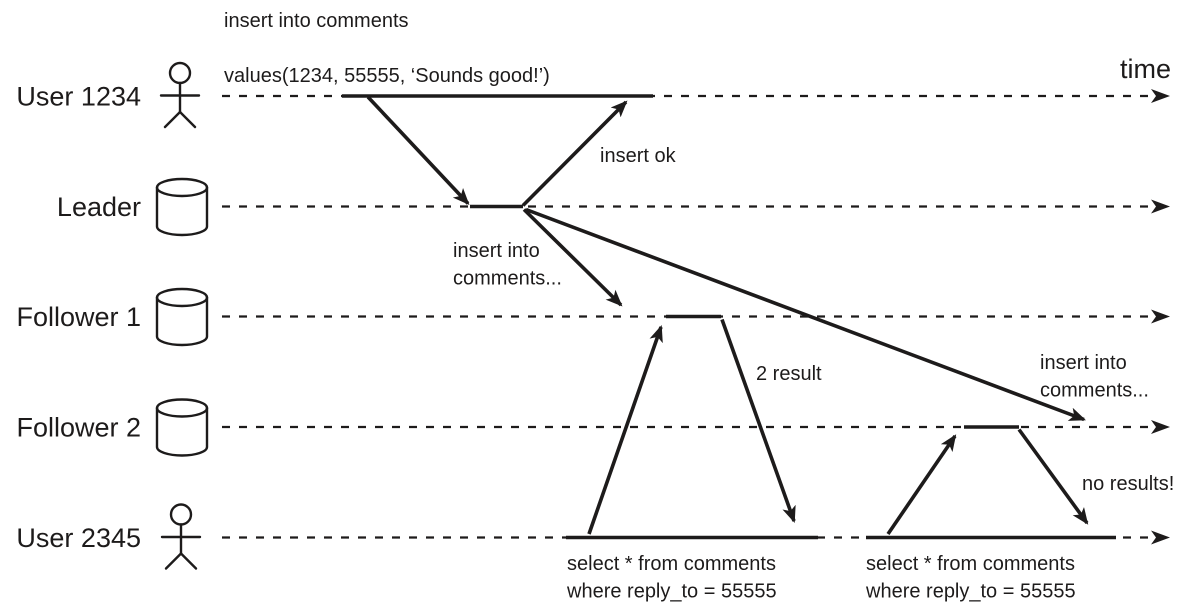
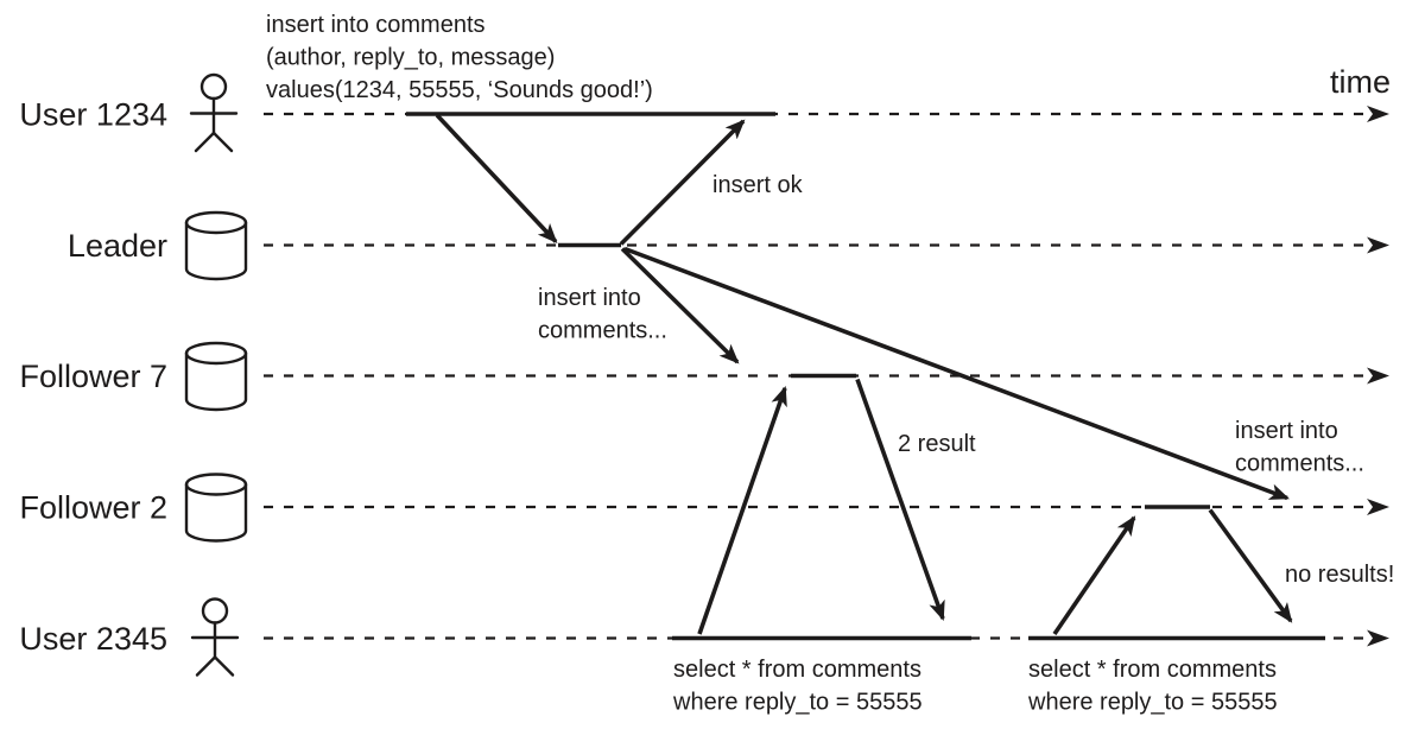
  User 1234
  Leader
- Follower 1
+ Follower 7
  Follower 2
  User 2345
  time
  insert into comments
+ (author, reply_to, message)
  values(1234, 55555, ‘Sounds good!’)
  insert ok
  insert into
  comments...
  2 result
  insert into
  comments...
  no results!
  select * from comments
  where reply_to = 55555
  select * from comments
  where reply_to = 55555
